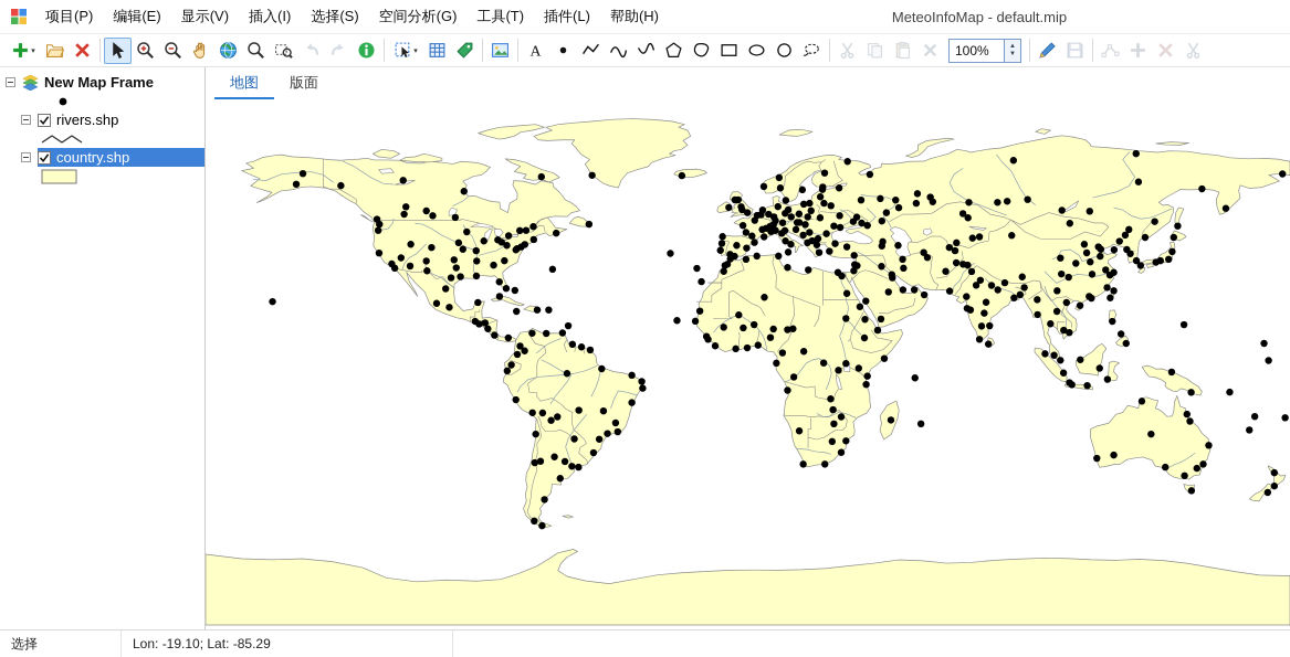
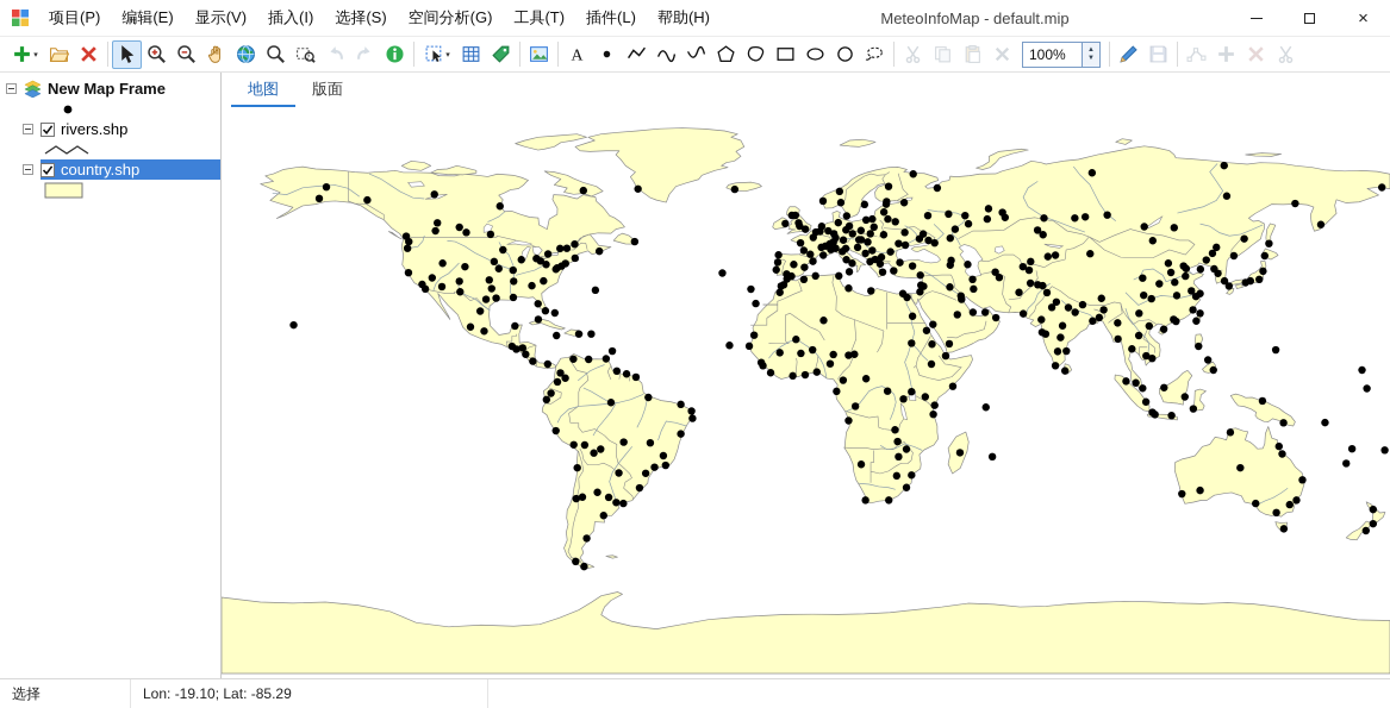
  项目(P)
  编辑(E)
  显示(V)
  插入(I)
  选择(S)
  空间分析(G)
  工具(T)
  插件(L)
  帮助(H)
  MeteoInfoMap - default.mip
+ ×
  A
  100%
  New Map Frame
  rivers.shp
  country.shp
  地图
  版面
  选择
  Lon: -19.10; Lat: -85.29
